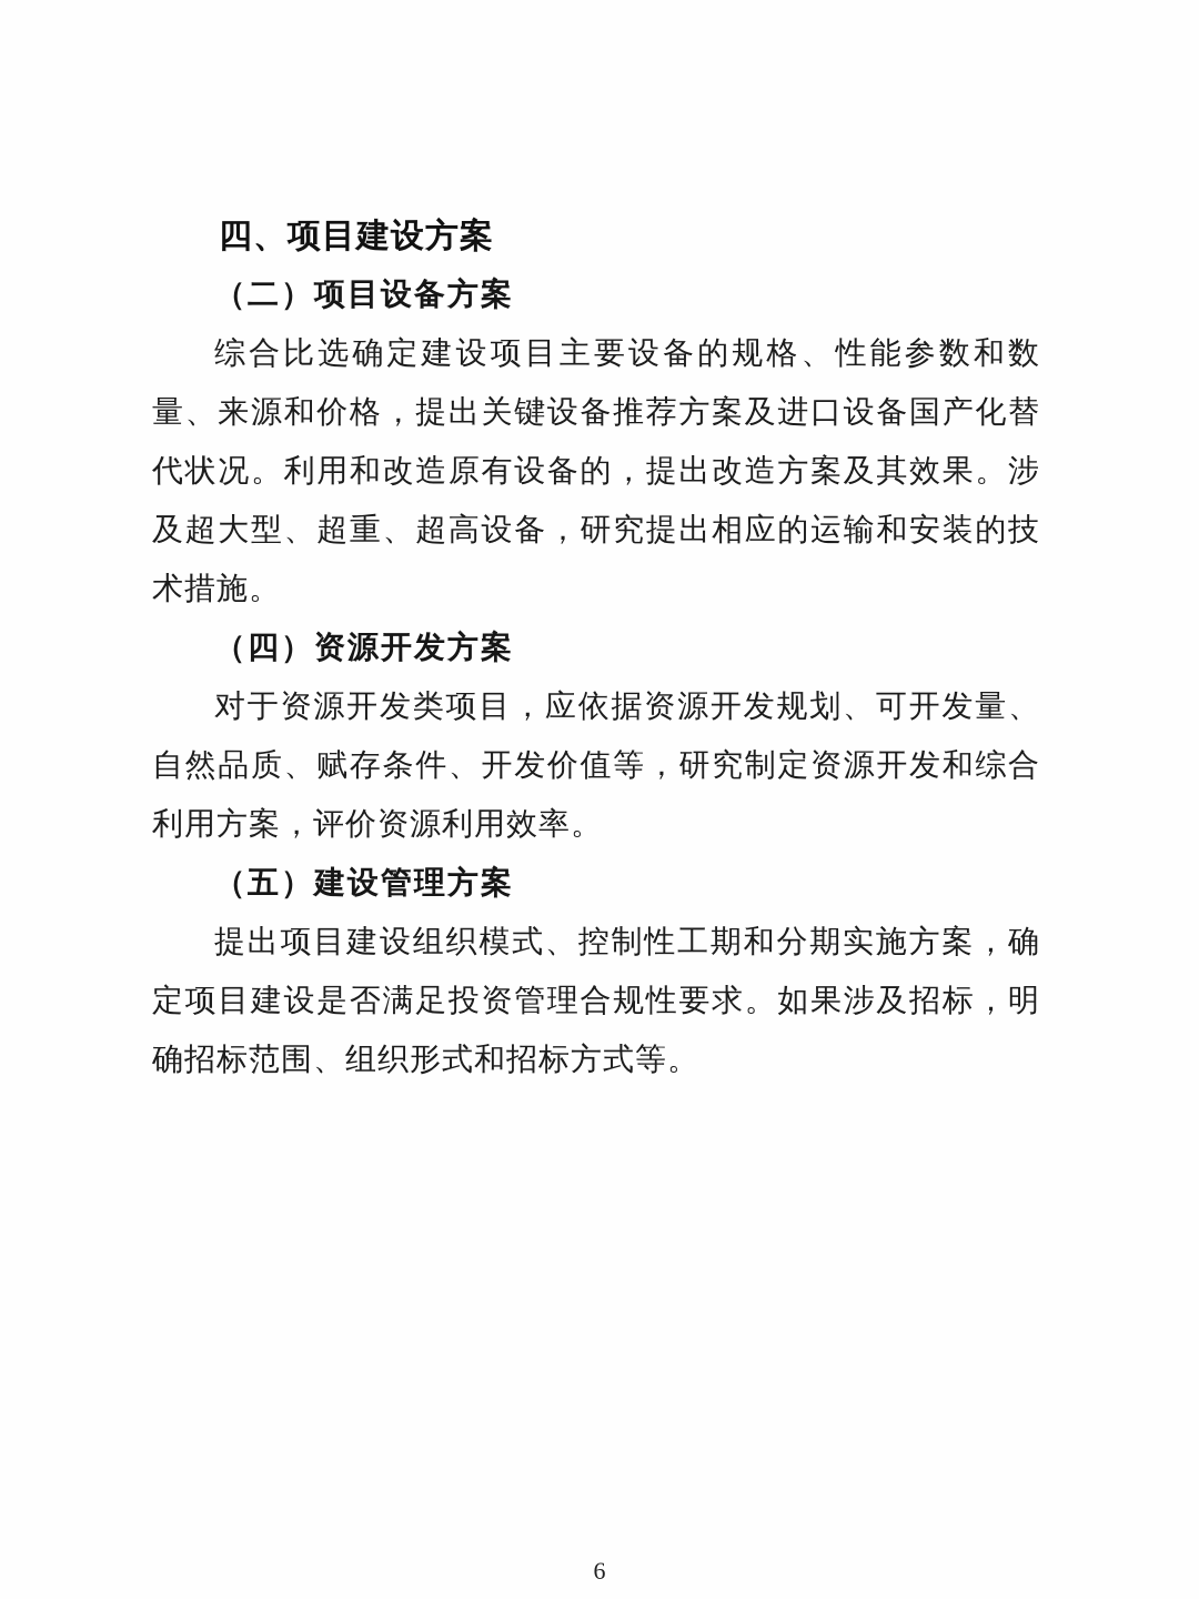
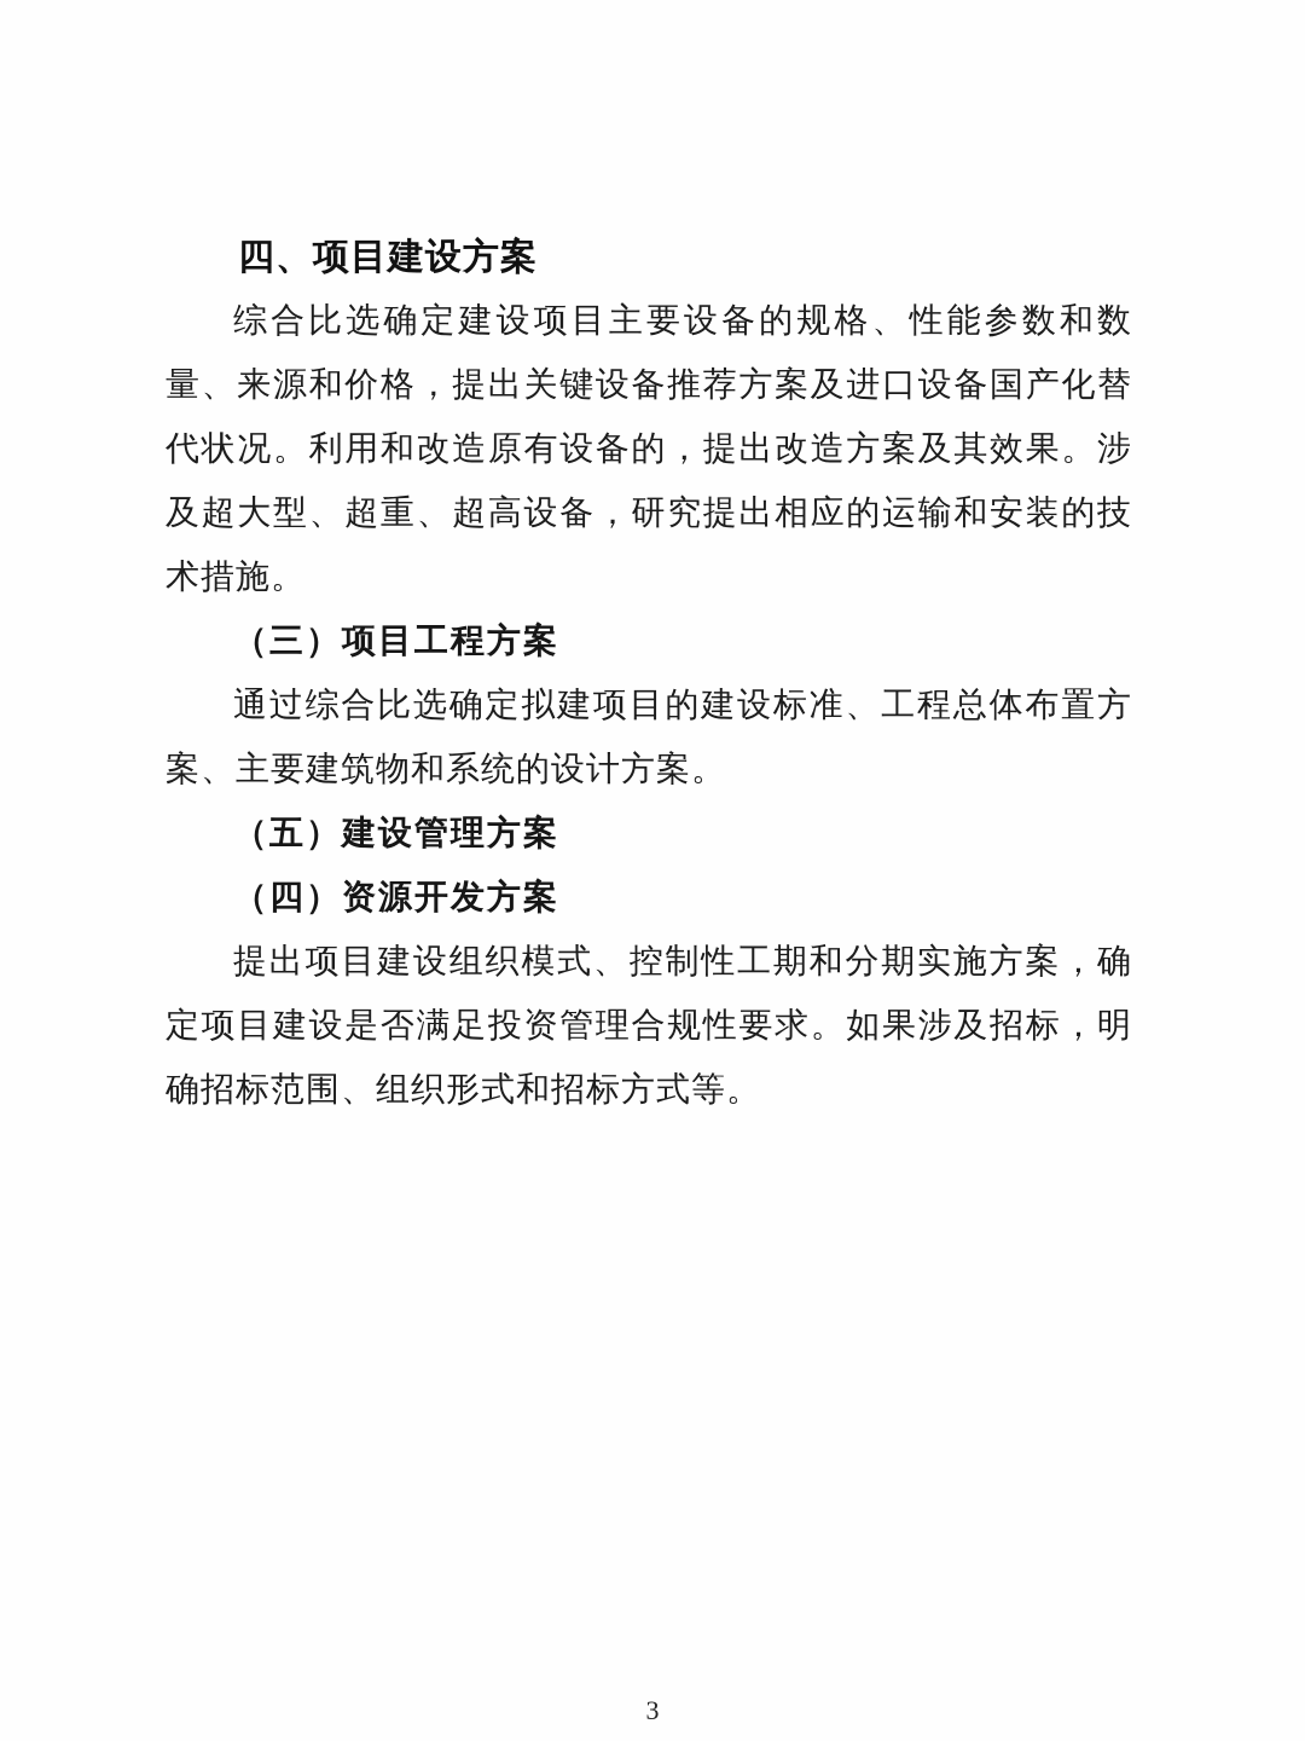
  四、项目建设方案
- （二）项目设备方案
  综合比选确定建设项目主要设备的规格、性能参数和数量、来源和价格，提出关键设备推荐方案及进口设备国产化替代状况。利用和改造原有设备的，提出改造方案及其效果。涉及超大型、超重、超高设备，研究提出相应的运输和安装的技术措施。
+ （三）项目工程方案
+ 通过综合比选确定拟建项目的建设标准、工程总体布置方案、主要建筑物和系统的设计方案。
- （四）资源开发方案
+ （五）建设管理方案
- 对于资源开发类项目，应依据资源开发规划、可开发量、自然品质、赋存条件、开发价值等，研究制定资源开发和综合利用方案，评价资源利用效率。
- （五）建设管理方案
+ （四）资源开发方案
  提出项目建设组织模式、控制性工期和分期实施方案，确定项目建设是否满足投资管理合规性要求。如果涉及招标，明确招标范围、组织形式和招标方式等。
- 6
+ 3
